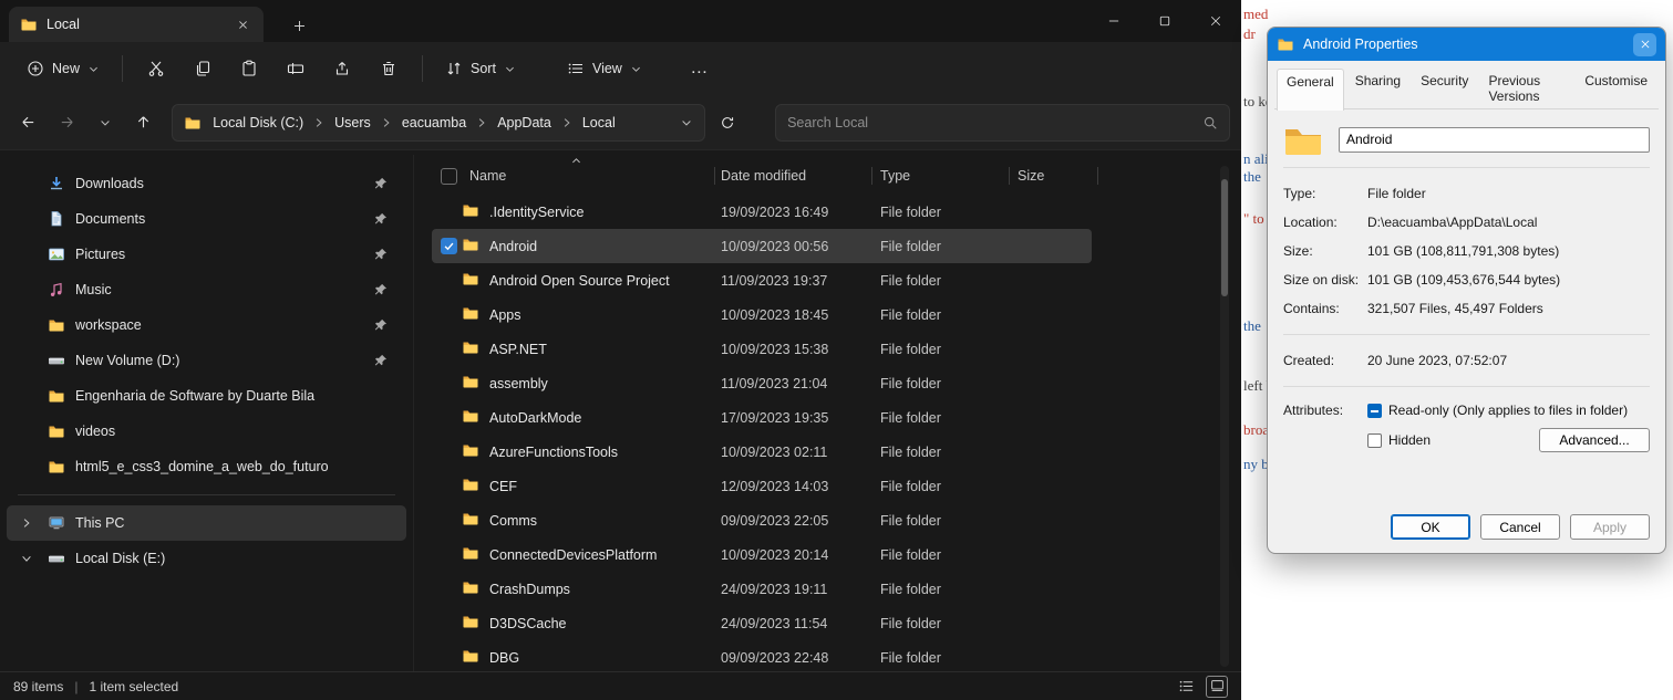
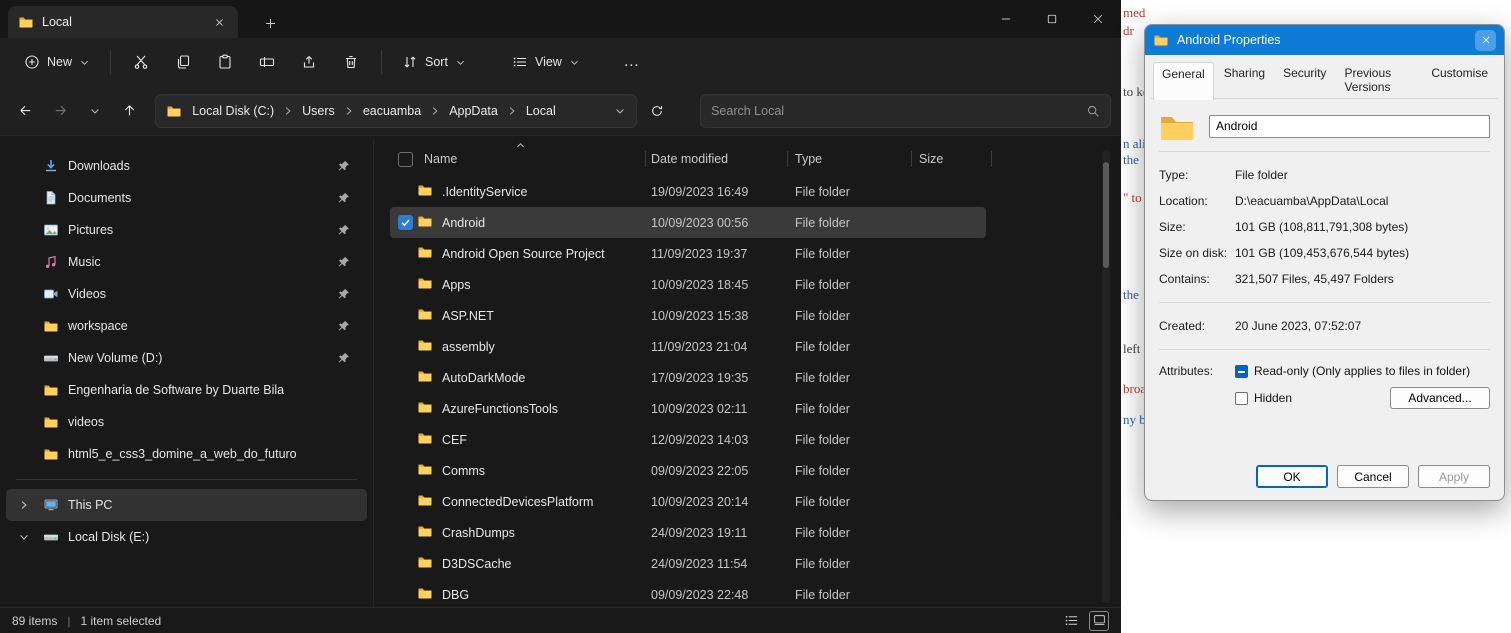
  med
  dr
  to k
  n al
  the
  " to
  the
  left
  ny b
  Local
  New
  Sort
  View
  …
  Local Disk (C:)
  Users
  eacuamba
  AppData
  Local
  Search Local
  Downloads
  Documents
  Pictures
  Music
+ Videos
  workspace
  New Volume (D:)
  Engenharia de Software by Duarte Bila
  videos
  html5_e_css3_domine_a_web_do_futuro
  This PC
  Local Disk (E:)
  Name
  Date modified
  Type
  Size
  .IdentityService
  19/09/2023 16:49
  File folder
  Android
  10/09/2023 00:56
  File folder
  Android Open Source Project
  11/09/2023 19:37
  File folder
  Apps
  10/09/2023 18:45
  File folder
  ASP.NET
  10/09/2023 15:38
  File folder
  assembly
  11/09/2023 21:04
  File folder
  AutoDarkMode
  17/09/2023 19:35
  File folder
  AzureFunctionsTools
  10/09/2023 02:11
  File folder
  CEF
  12/09/2023 14:03
  File folder
  Comms
  09/09/2023 22:05
  File folder
  ConnectedDevicesPlatform
  10/09/2023 20:14
  File folder
  CrashDumps
  24/09/2023 19:11
  File folder
  D3DSCache
  24/09/2023 11:54
  File folder
  DBG
  09/09/2023 22:48
  File folder
  89 items
  |
  1 item selected
  Android Properties
  General
  Sharing
  Security
  Previous Versions
  Customise
  Android
  Type:
  File folder
  Location:
  D:\eacuamba\AppData\Local
  Size:
  101 GB (108,811,791,308 bytes)
  Size on disk:
  101 GB (109,453,676,544 bytes)
  Contains:
  321,507 Files, 45,497 Folders
  Created:
  20 June 2023, 07:52:07
  Attributes:
  Read-only (Only applies to files in folder)
  Hidden
  Advanced...
  OK
  Cancel
  Apply
